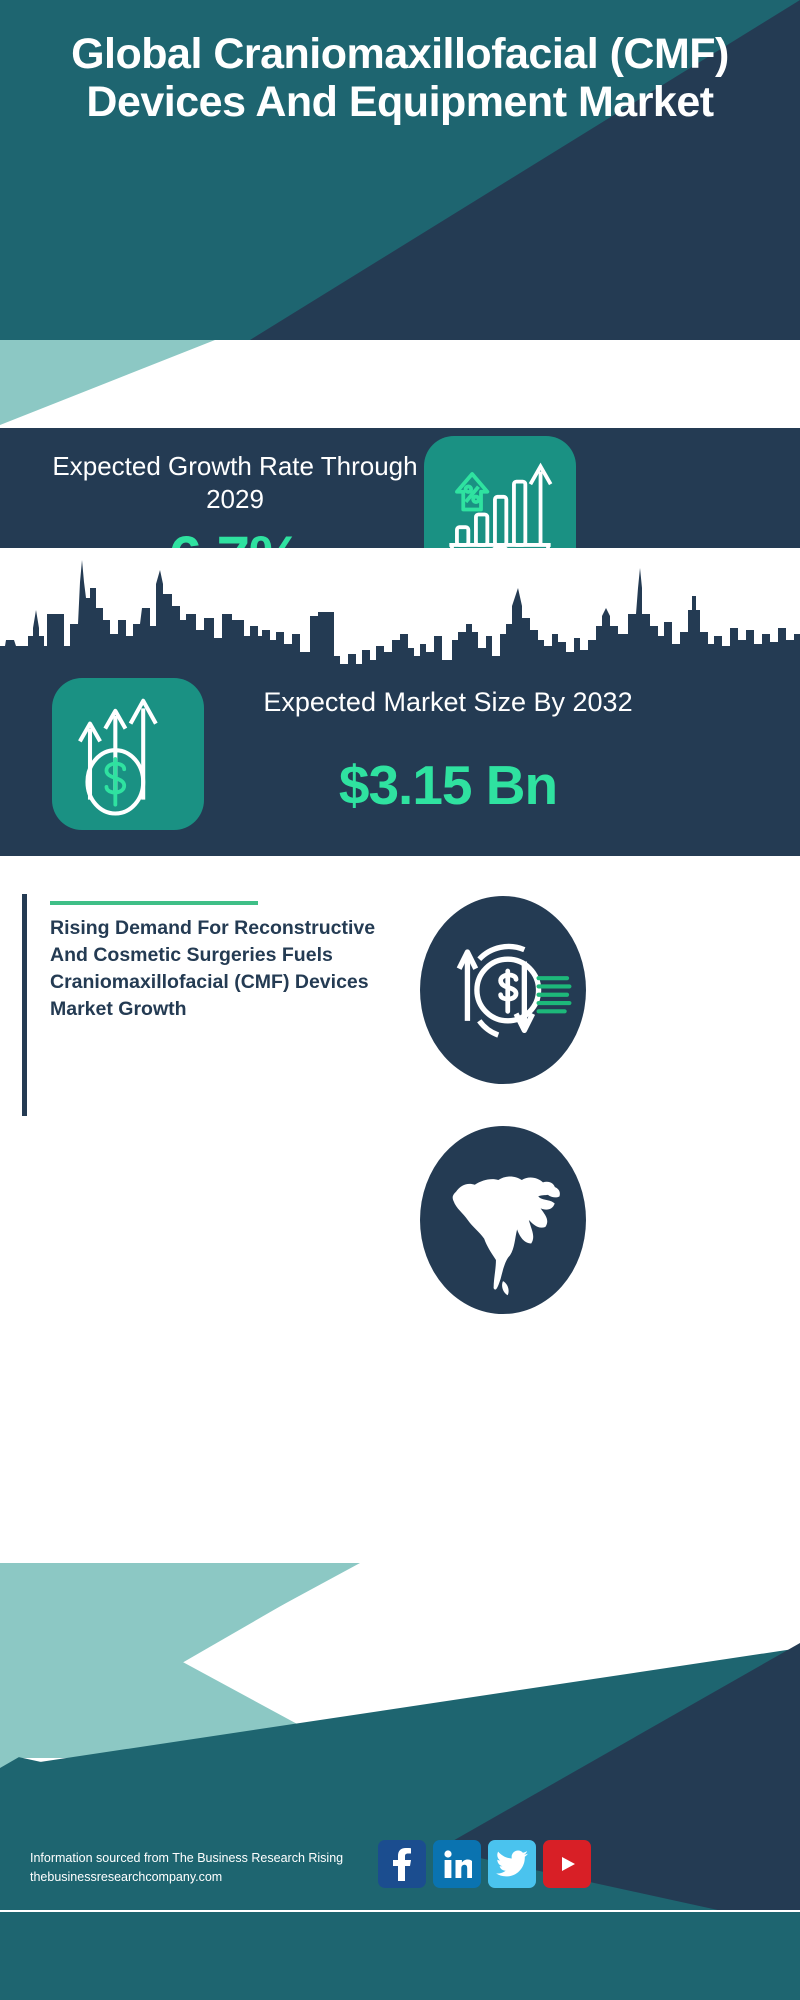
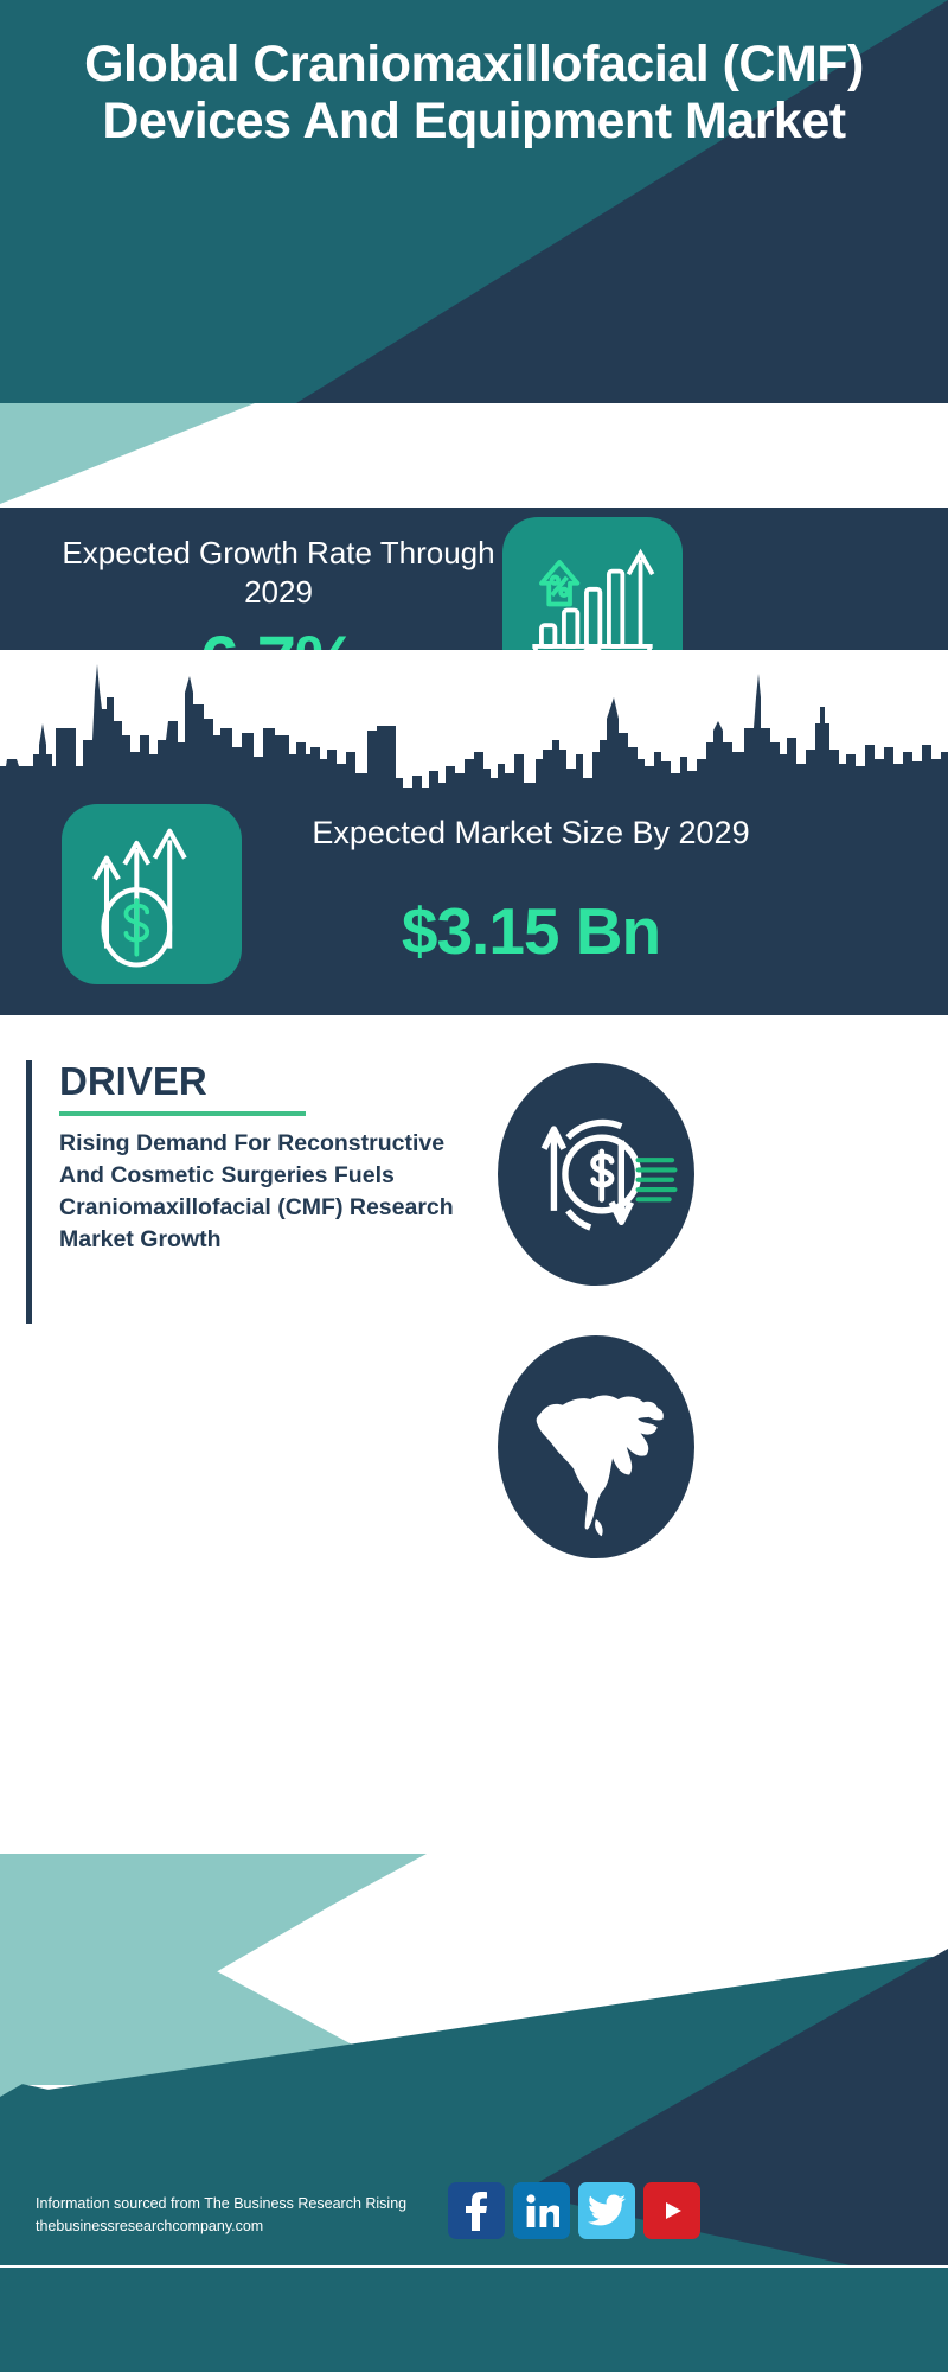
  Global Craniomaxillofacial (CMF) Devices And Equipment Market
  Expected Growth Rate Through 2029
- Expected Market Size By 2032
+ Expected Market Size By 2029
  $3.15 Bn
+ DRIVER
- Rising Demand For Reconstructive And Cosmetic Surgeries Fuels Craniomaxillofacial (CMF) Devices Market Growth
+ Rising Demand For Reconstructive And Cosmetic Surgeries Fuels Craniomaxillofacial (CMF) Research Market Growth
  Information sourced from The Business Research Rising
  thebusinessresearchcompany.com
